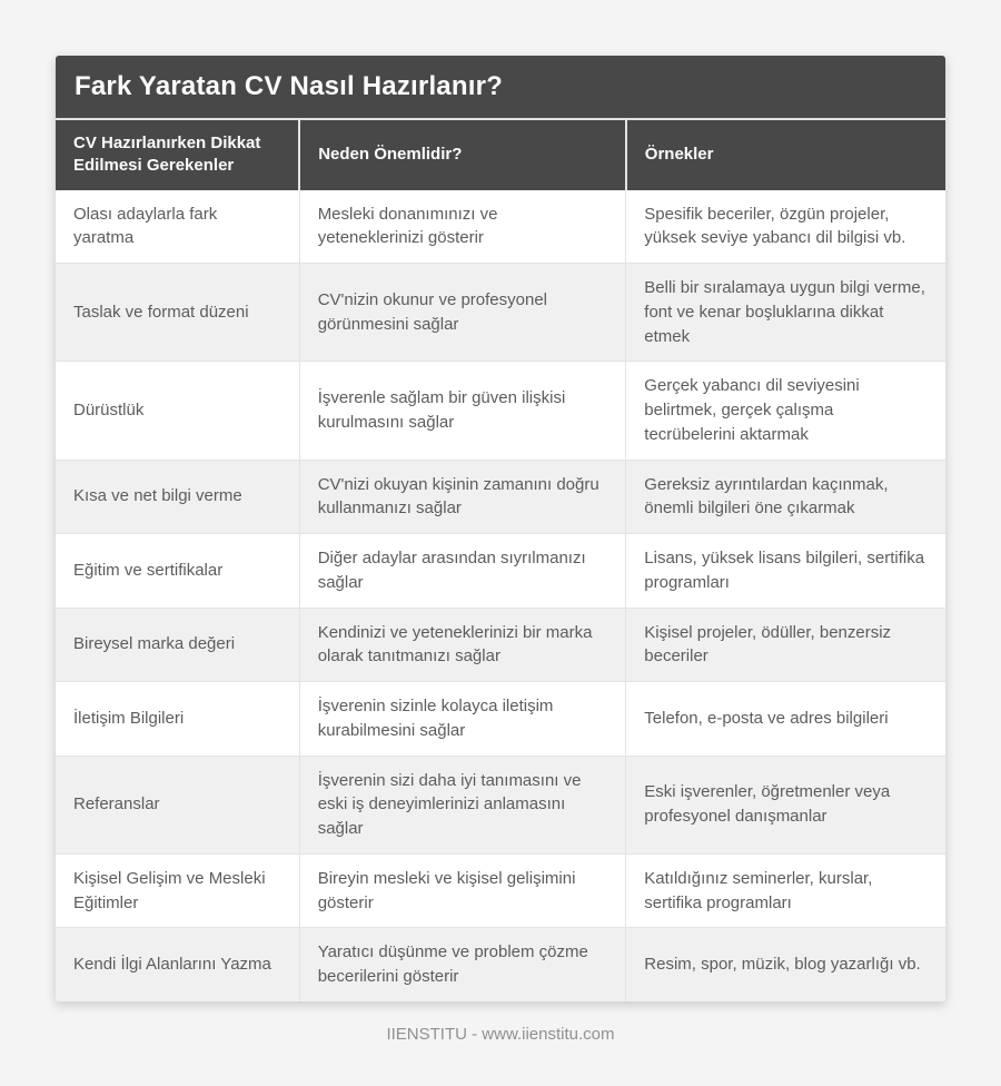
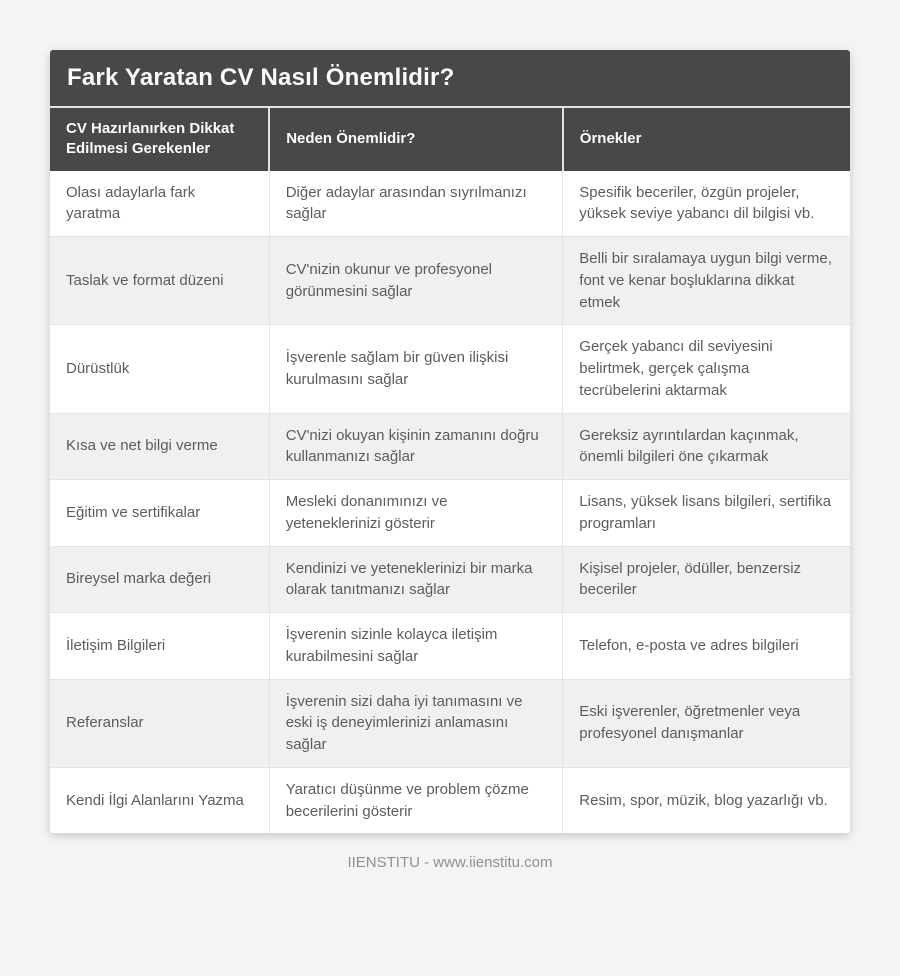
- Fark Yaratan CV Nasıl Hazırlanır?
+ Fark Yaratan CV Nasıl Önemlidir?
  CV Hazırlanırken Dikkat Edilmesi Gerekenler	Neden Önemlidir?	Örnekler
- Olası adaylarla fark yaratma	Mesleki donanımınızı ve yeteneklerinizi gösterir	Spesifik beceriler, özgün projeler, yüksek seviye yabancı dil bilgisi vb.
+ Olası adaylarla fark yaratma	Diğer adaylar arasından sıyrılmanızı sağlar	Spesifik beceriler, özgün projeler, yüksek seviye yabancı dil bilgisi vb.
  Taslak ve format düzeni	CV'nizin okunur ve profesyonel görünmesini sağlar	Belli bir sıralamaya uygun bilgi verme, font ve kenar boşluklarına dikkat etmek
  Dürüstlük	İşverenle sağlam bir güven ilişkisi kurulmasını sağlar	Gerçek yabancı dil seviyesini belirtmek, gerçek çalışma tecrübelerini aktarmak
  Kısa ve net bilgi verme	CV'nizi okuyan kişinin zamanını doğru kullanmanızı sağlar	Gereksiz ayrıntılardan kaçınmak, önemli bilgileri öne çıkarmak
- Eğitim ve sertifikalar	Diğer adaylar arasından sıyrılmanızı sağlar	Lisans, yüksek lisans bilgileri, sertifika programları
+ Eğitim ve sertifikalar	Mesleki donanımınızı ve yeteneklerinizi gösterir	Lisans, yüksek lisans bilgileri, sertifika programları
  Bireysel marka değeri	Kendinizi ve yeteneklerinizi bir marka olarak tanıtmanızı sağlar	Kişisel projeler, ödüller, benzersiz beceriler
  İletişim Bilgileri	İşverenin sizinle kolayca iletişim kurabilmesini sağlar	Telefon, e-posta ve adres bilgileri
  Referanslar	İşverenin sizi daha iyi tanımasını ve eski iş deneyimlerinizi anlamasını sağlar	Eski işverenler, öğretmenler veya profesyonel danışmanlar
- Kişisel Gelişim ve Mesleki Eğitimler	Bireyin mesleki ve kişisel gelişimini gösterir	Katıldığınız seminerler, kurslar, sertifika programları
  Kendi İlgi Alanlarını Yazma	Yaratıcı düşünme ve problem çözme becerilerini gösterir	Resim, spor, müzik, blog yazarlığı vb.
  IIENSTITU - www.iienstitu.com
